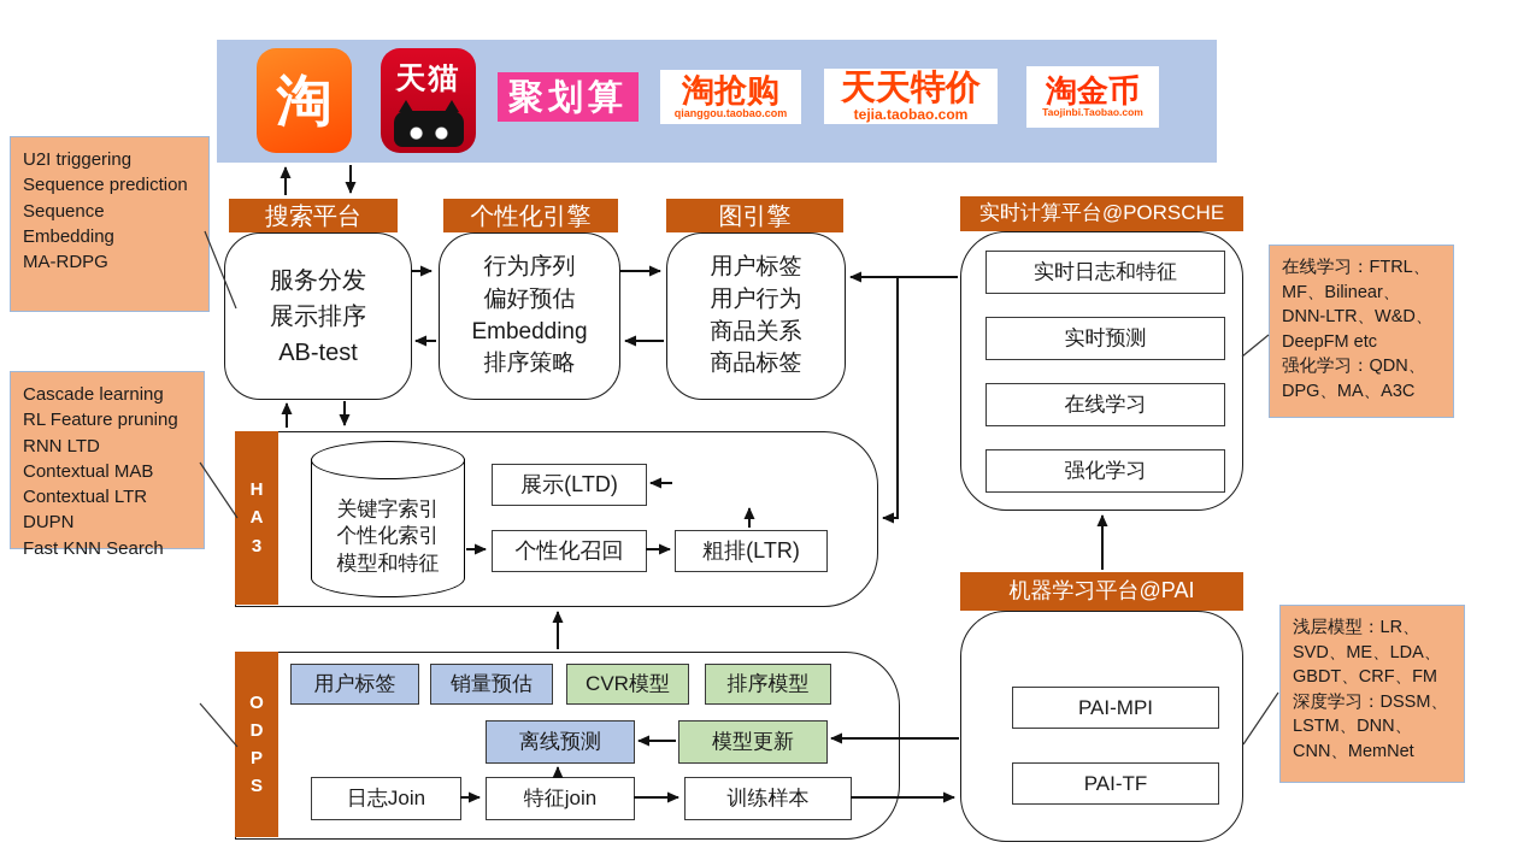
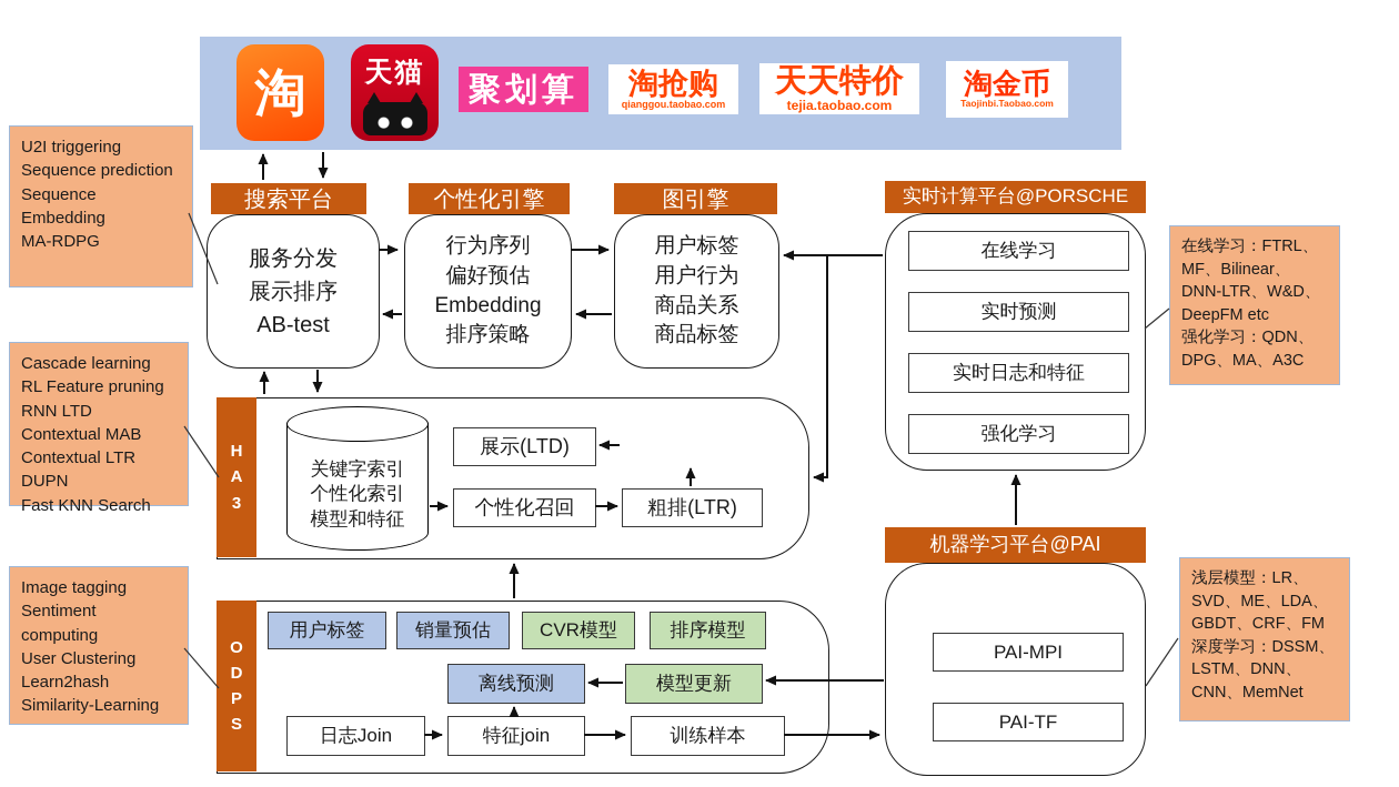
  淘
  天猫
  聚划算
  淘抢购
  qianggou.taobao.com
  天天特价
  tejia.taobao.com
  淘金币
  Taojinbi.Taobao.com
  U2I triggering
  Sequence prediction
  Sequence
  Embedding
  MA-RDPG
  Cascade learning
  RL Feature pruning
  RNN LTD
  Contextual MAB
  Contextual LTR
  DUPN
  Fast KNN Search
+ Image tagging
+ Sentiment
+ computing
+ User Clustering
+ Learn2hash
+ Similarity-Learning
  在线学习：FTRL、MF、Bilinear、DNN-LTR、W&D、DeepFM etc
  强化学习：QDN、DPG、MA、A3C
  浅层模型：LR、SVD、ME、LDA、GBDT、CRF、FM
  深度学习：DSSM、LSTM、DNN、CNN、MemNet
  搜索平台
  服务分发
  展示排序
  AB-test
  个性化引擎
  行为序列
  偏好预估
  Embedding
  排序策略
  图引擎
  用户标签
  用户行为
  商品关系
  商品标签
  实时计算平台@PORSCHE
- 实时日志和特征
+ 在线学习
  实时预测
- 在线学习
+ 实时日志和特征
  强化学习
  H
  A
  3
  关键字索引
  个性化索引
  模型和特征
  展示(LTD)
  个性化召回
  粗排(LTR)
  O
  D
  P
  S
  用户标签
  销量预估
  CVR模型
  排序模型
  离线预测
  模型更新
  日志Join
  特征join
  训练样本
  机器学习平台@PAI
  PAI-MPI
  PAI-TF
